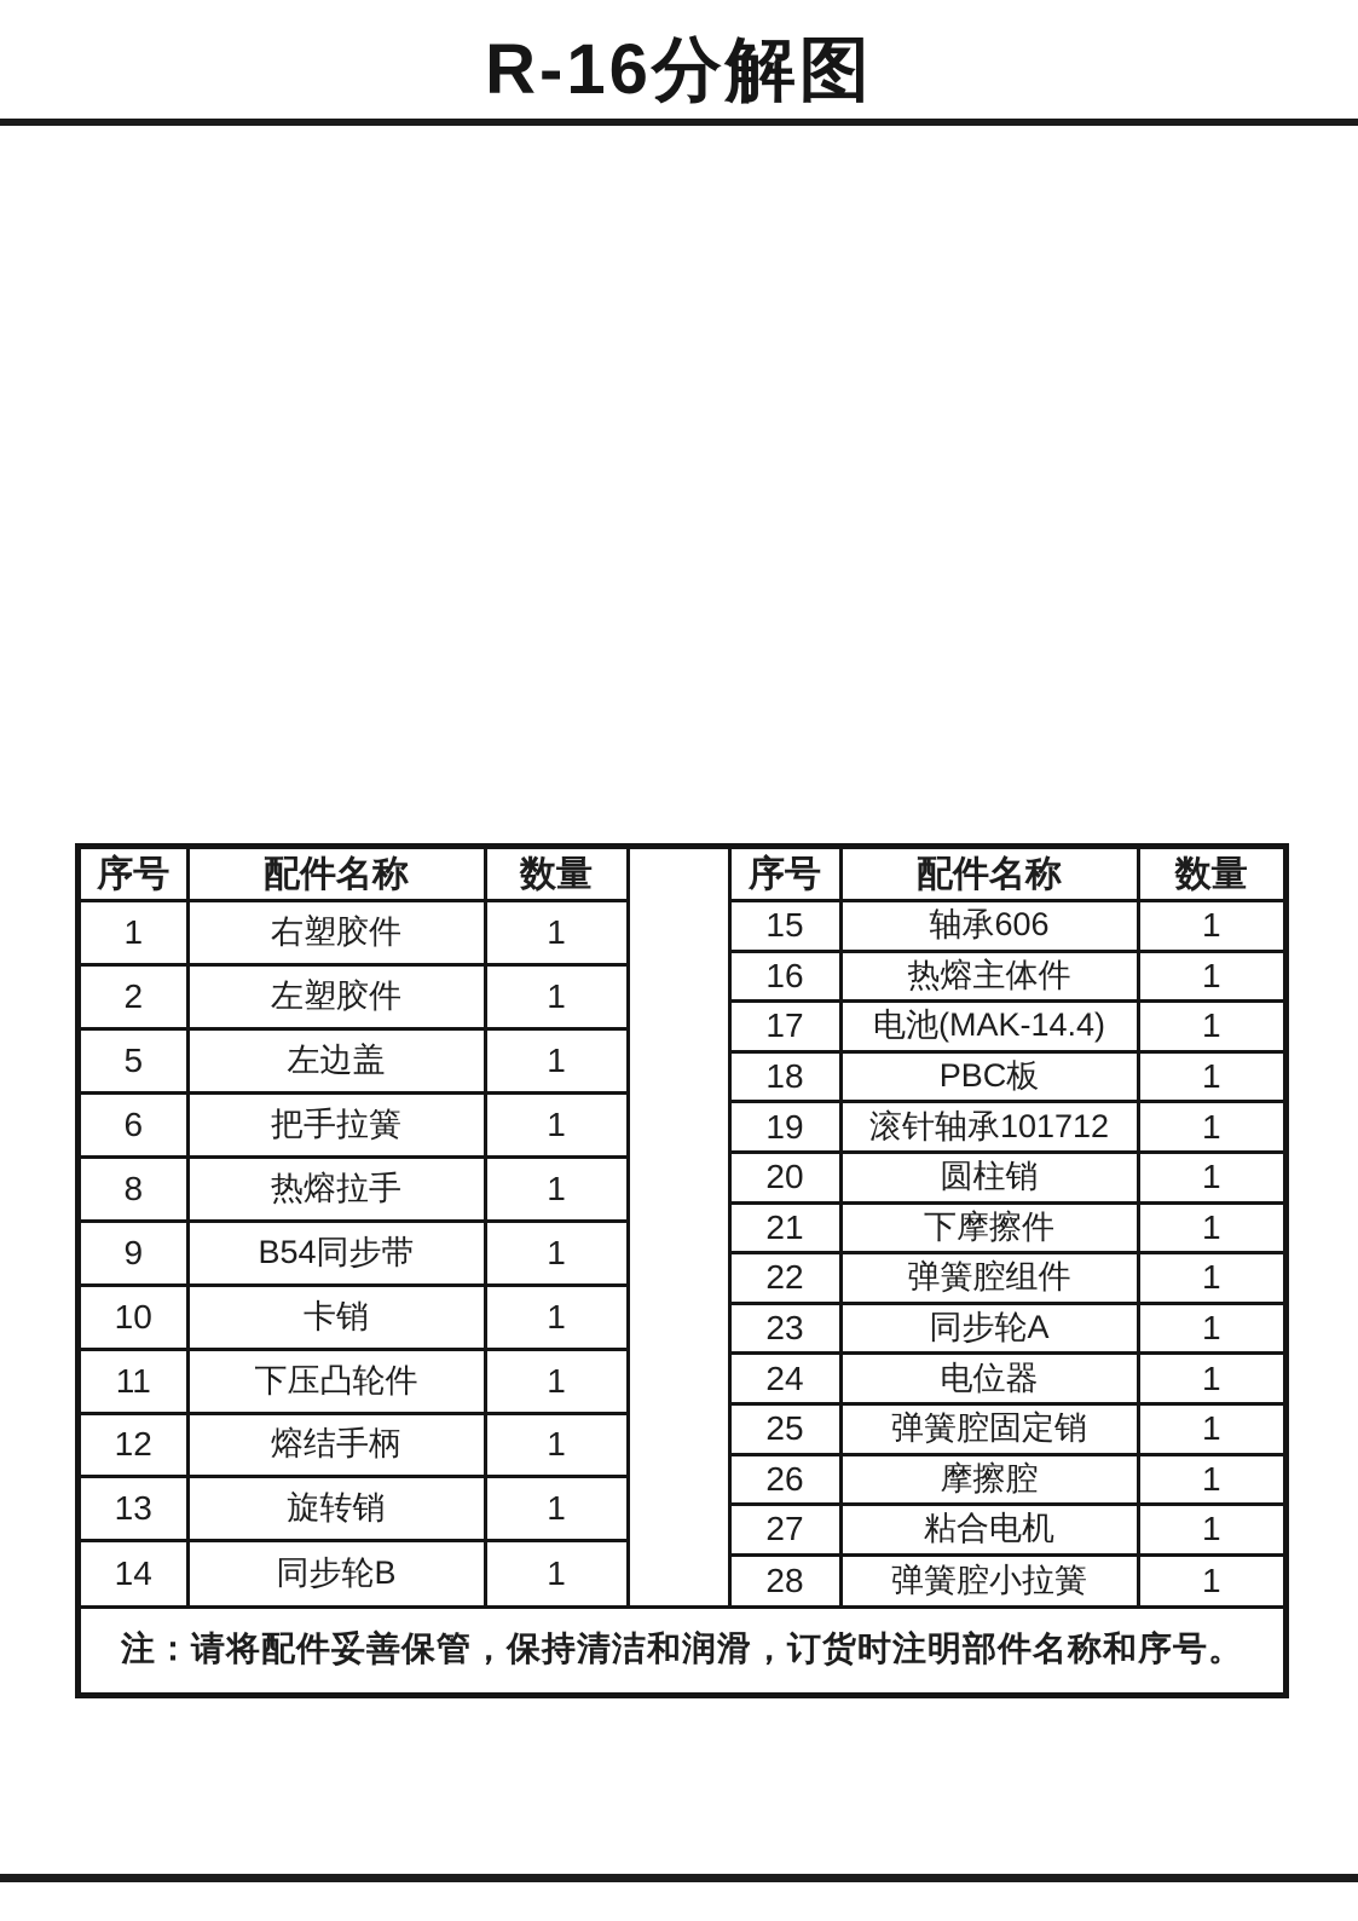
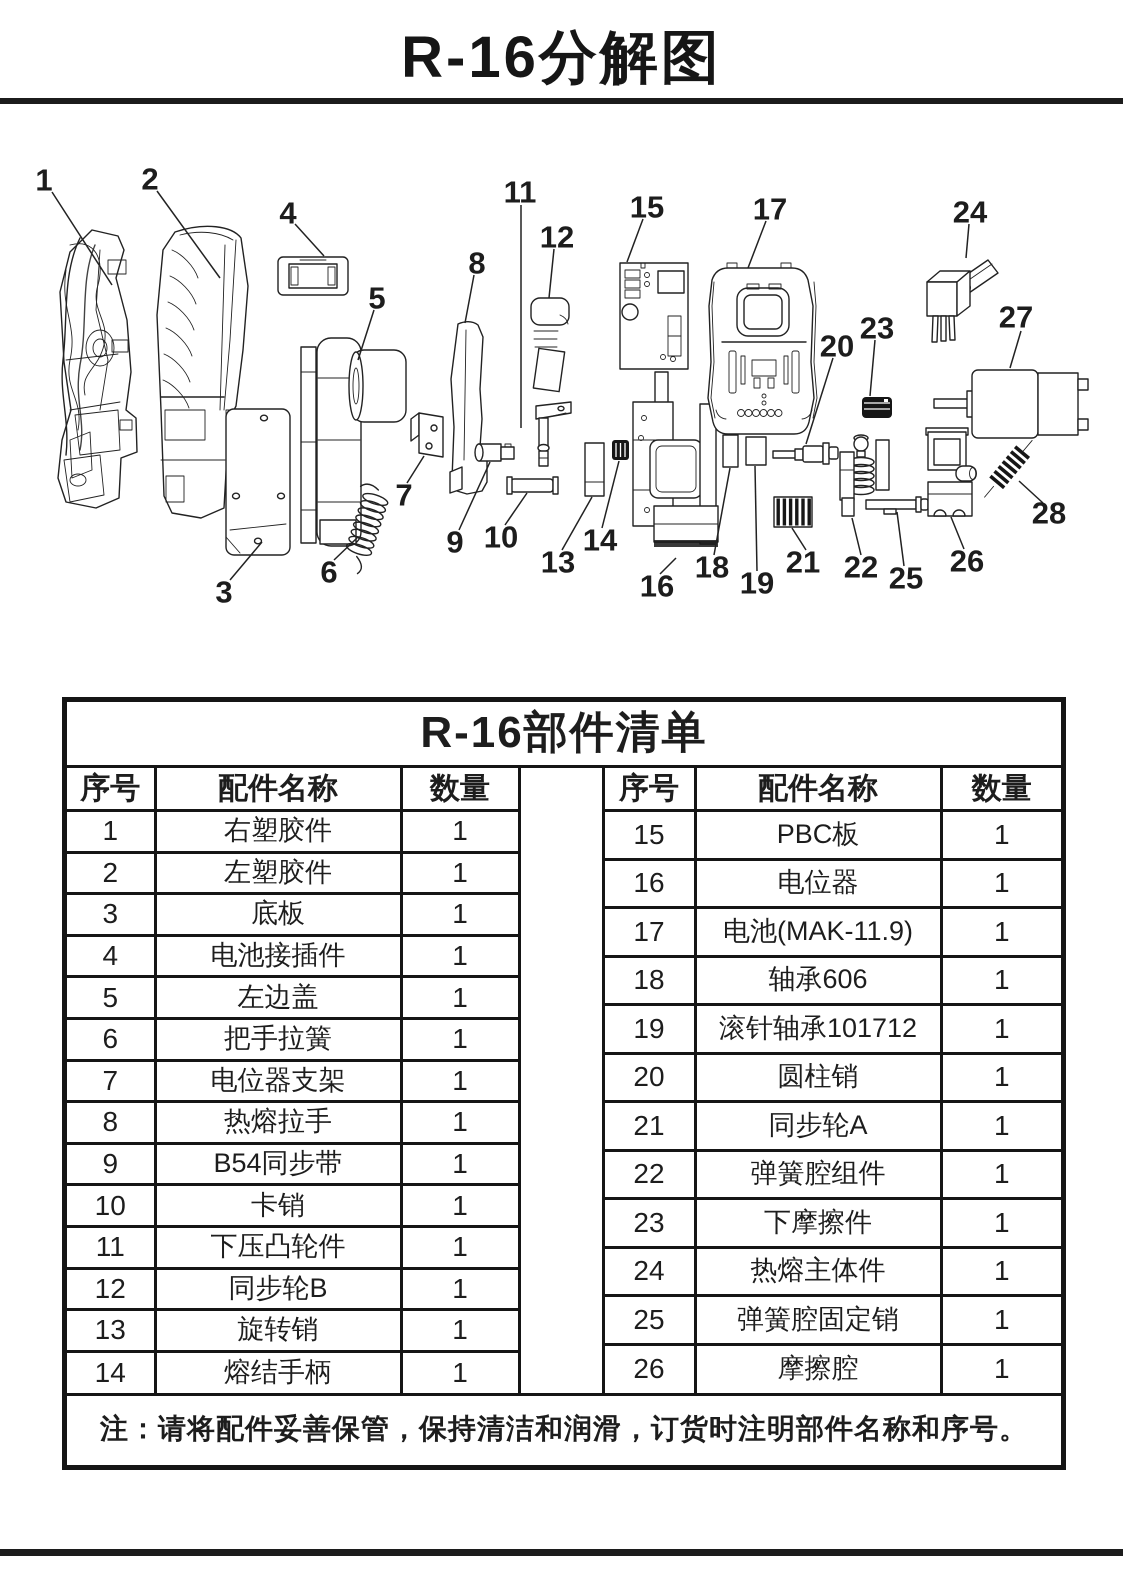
  R-16分解图
+ 1
+ 2
+ 3
+ 4
+ 5
+ 6
+ 7
+ 8
+ 9
+ 10
+ 11
+ 12
+ 13
+ 14
+ 15
+ 16
+ 17
+ 18
+ 19
+ 20
+ 21
+ 22
+ 23
+ 24
+ 25
+ 26
+ 27
+ 28
+ R-16部件清单
  序号	配件名称	数量
  1	右塑胶件	1
  2	左塑胶件	1
+ 3	底板	1
+ 4	电池接插件	1
  5	左边盖	1
  6	把手拉簧	1
+ 7	电位器支架	1
  8	热熔拉手	1
  9	B54同步带	1
  10	卡销	1
  11	下压凸轮件	1
- 12	熔结手柄	1
+ 12	同步轮B	1
  13	旋转销	1
- 14	同步轮B	1
+ 14	熔结手柄	1
  序号	配件名称	数量
- 15	轴承606	1
+ 15	PBC板	1
- 16	热熔主体件	1
+ 16	电位器	1
- 17	电池(MAK-14.4)	1
+ 17	电池(MAK-11.9)	1
- 18	PBC板	1
+ 18	轴承606	1
  19	滚针轴承101712	1
  20	圆柱销	1
- 21	下摩擦件	1
+ 21	同步轮A	1
  22	弹簧腔组件	1
- 23	同步轮A	1
+ 23	下摩擦件	1
- 24	电位器	1
+ 24	热熔主体件	1
  25	弹簧腔固定销	1
  26	摩擦腔	1
- 27	粘合电机	1
- 28	弹簧腔小拉簧	1
  注：请将配件妥善保管，保持清洁和润滑，订货时注明部件名称和序号。
